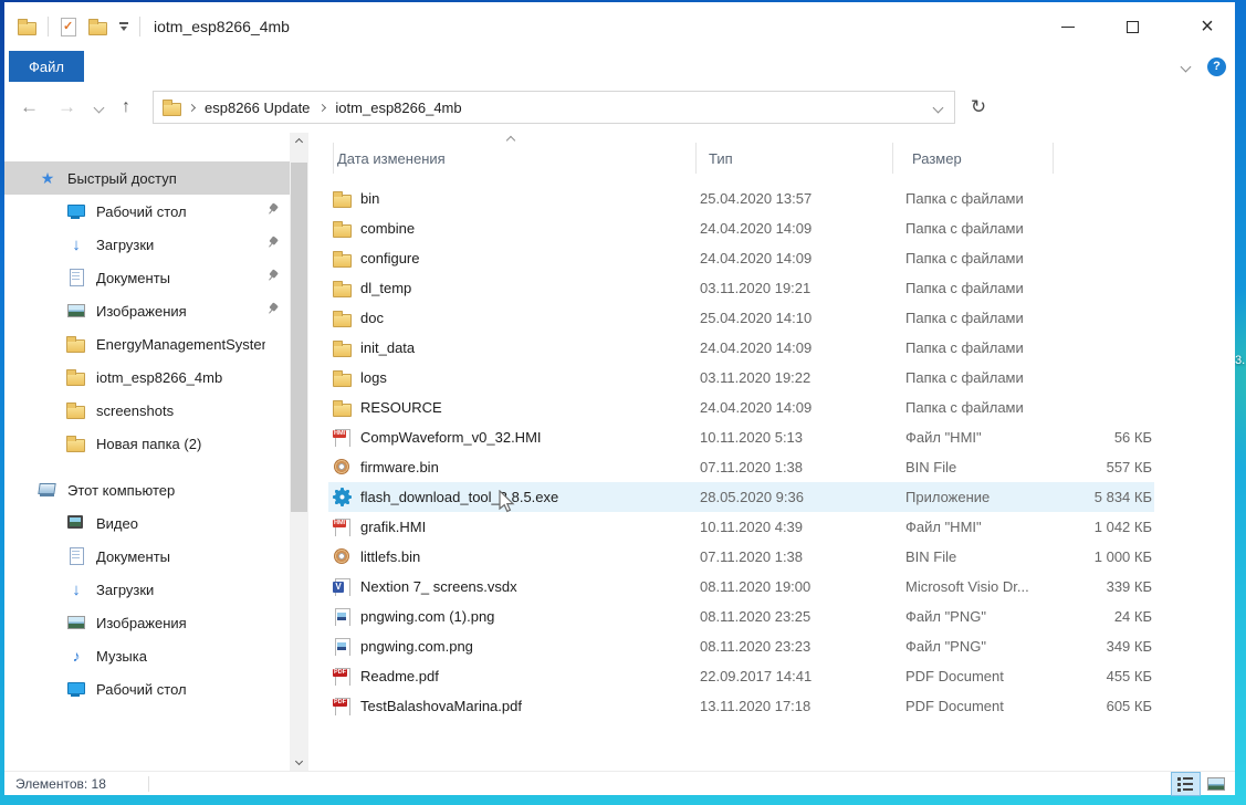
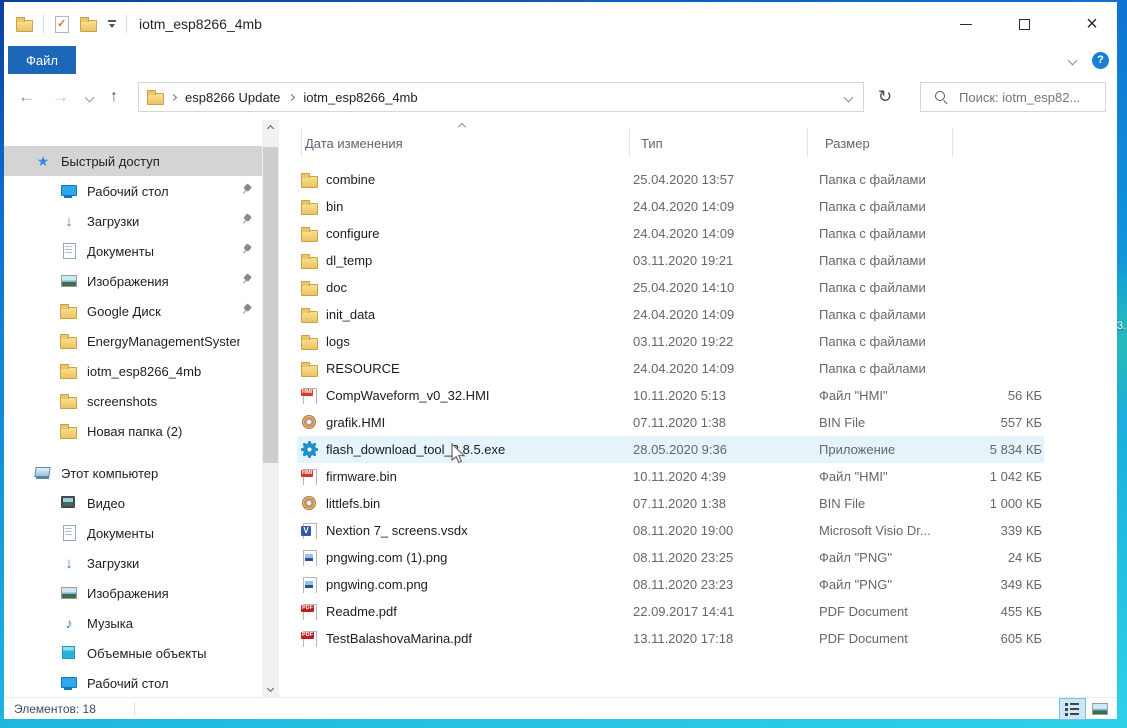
  3.
  iotm_esp8266_4mb
  ×
  Файл
  ?
  ←
  →
  ↑
  esp8266 Update
  iotm_esp8266_4mb
  ↻
+ Поиск: iotm_esp82...
  Быстрый доступ
  Рабочий стол
  Загрузки
  Документы
  Изображения
+ Google Диск
  EnergyManagementSyste
  iotm_esp8266_4mb
  screenshots
  Новая папка (2)
  Этот компьютер
  Видео
  Документы
  Загрузки
  Изображения
  Музыка
+ Объемные объекты
  Рабочий стол
  Дата изменения
  Тип
  Размер
- bin
+ combine
  25.04.2020 13:57
  Папка с файлами
- combine
+ bin
  24.04.2020 14:09
  Папка с файлами
  configure
  24.04.2020 14:09
  Папка с файлами
  dl_temp
  03.11.2020 19:21
  Папка с файлами
  doc
  25.04.2020 14:10
  Папка с файлами
  init_data
  24.04.2020 14:09
  Папка с файлами
  logs
  03.11.2020 19:22
  Папка с файлами
  RESOURCE
  24.04.2020 14:09
  Папка с файлами
  CompWaveform_v0_32.HMI
  10.11.2020 5:13
  Файл "HMI"
  56 КБ
- firmware.bin
+ grafik.HMI
  07.11.2020 1:38
  BIN File
  557 КБ
  flash_download_tool_.8.5.exe
  28.05.2020 9:36
  Приложение
  5 834 КБ
- grafik.HMI
+ firmware.bin
  10.11.2020 4:39
  Файл "HMI"
  1 042 КБ
  littlefs.bin
  07.11.2020 1:38
  BIN File
  1 000 КБ
  Nextion 7_ screens.vsdx
  08.11.2020 19:00
  Microsoft Visio Dr...
  339 КБ
  pngwing.com (1).png
  08.11.2020 23:25
  Файл "PNG"
  24 КБ
  pngwing.com.png
  08.11.2020 23:23
  Файл "PNG"
  349 КБ
  Readme.pdf
  22.09.2017 14:41
  PDF Document
  455 КБ
  TestBalashovaMarina.pdf
  13.11.2020 17:18
  PDF Document
  605 КБ
  Элементов: 18
